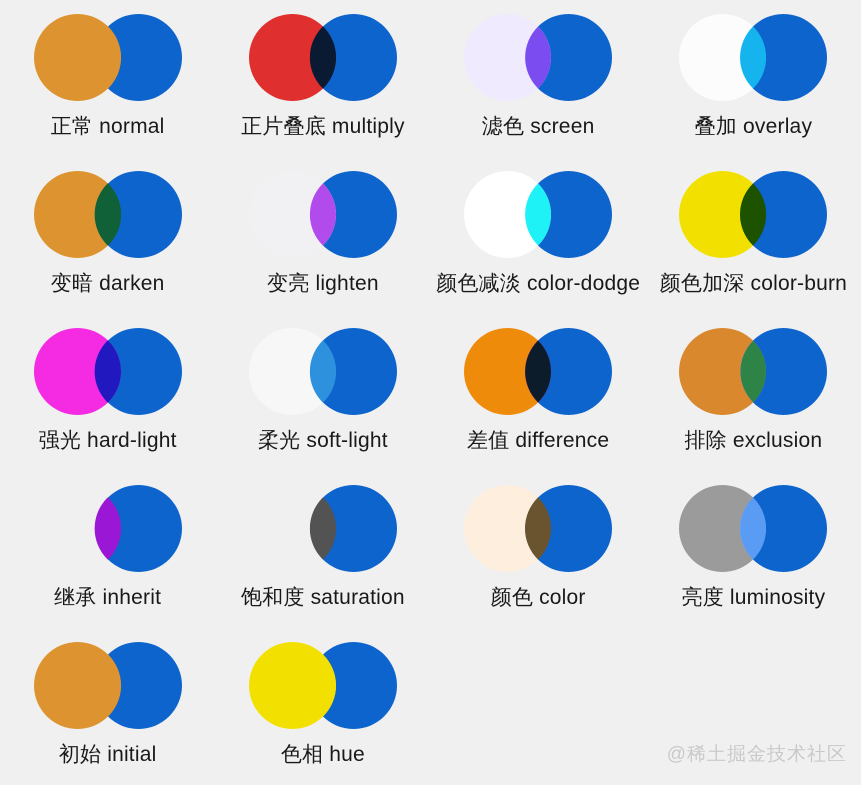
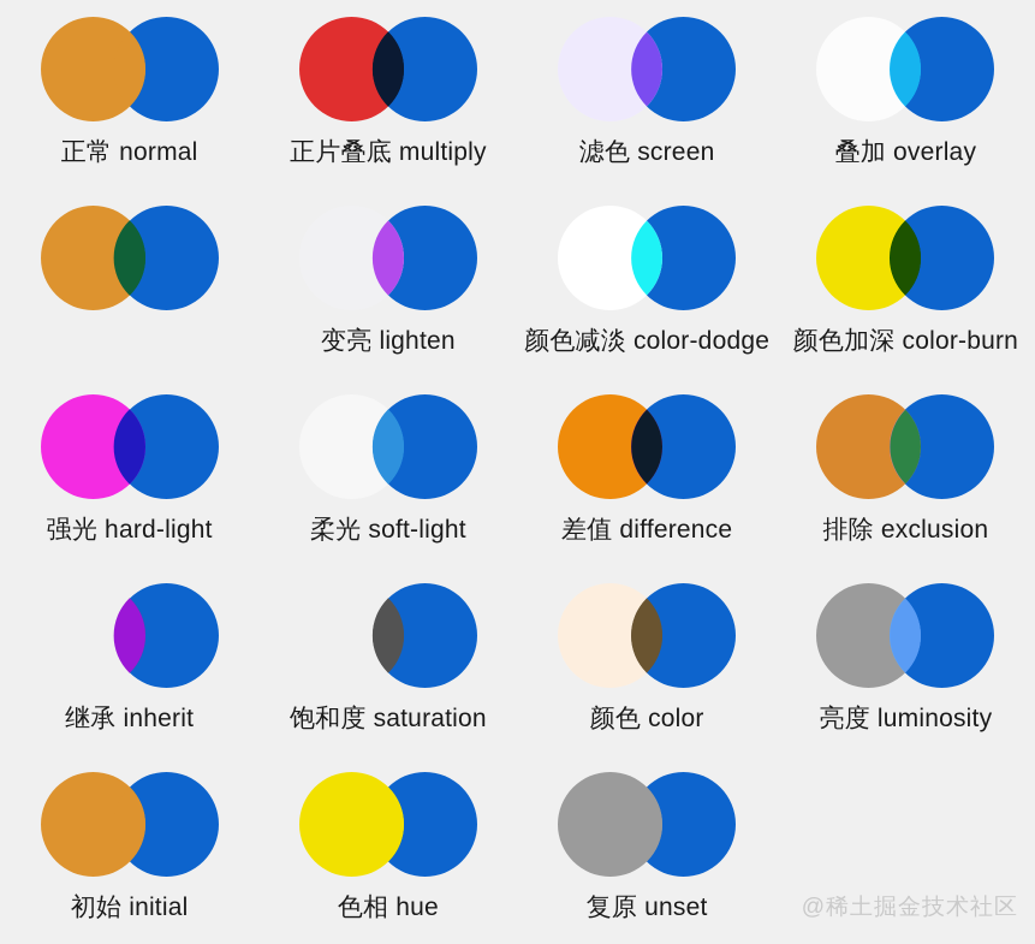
  正常 normal
  正片叠底 multiply
  滤色 screen
  叠加 overlay
- 变暗 darken
  变亮 lighten
  颜色减淡 color-dodge
  颜色加深 color-burn
  强光 hard-light
  柔光 soft-light
  差值 difference
  排除 exclusion
  继承 inherit
  饱和度 saturation
  颜色 color
  亮度 luminosity
  初始 initial
  色相 hue
+ 复原 unset
  @稀土掘金技术社区
